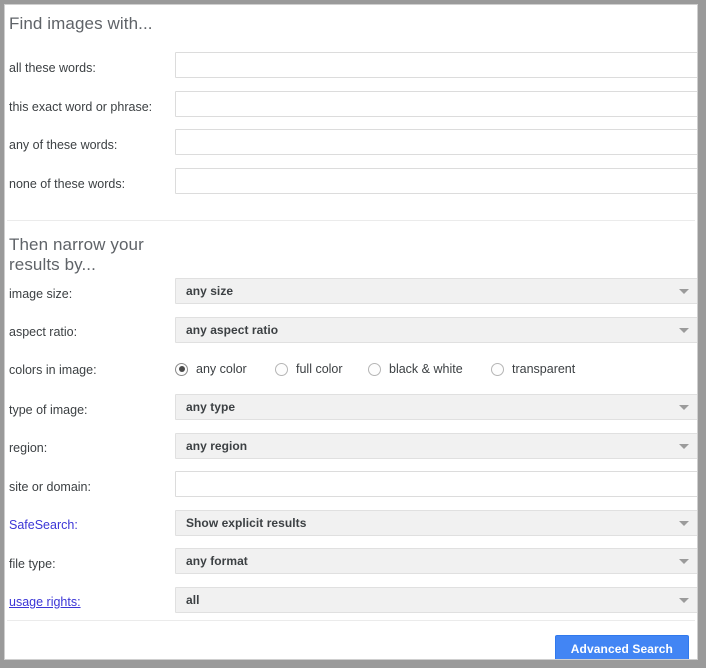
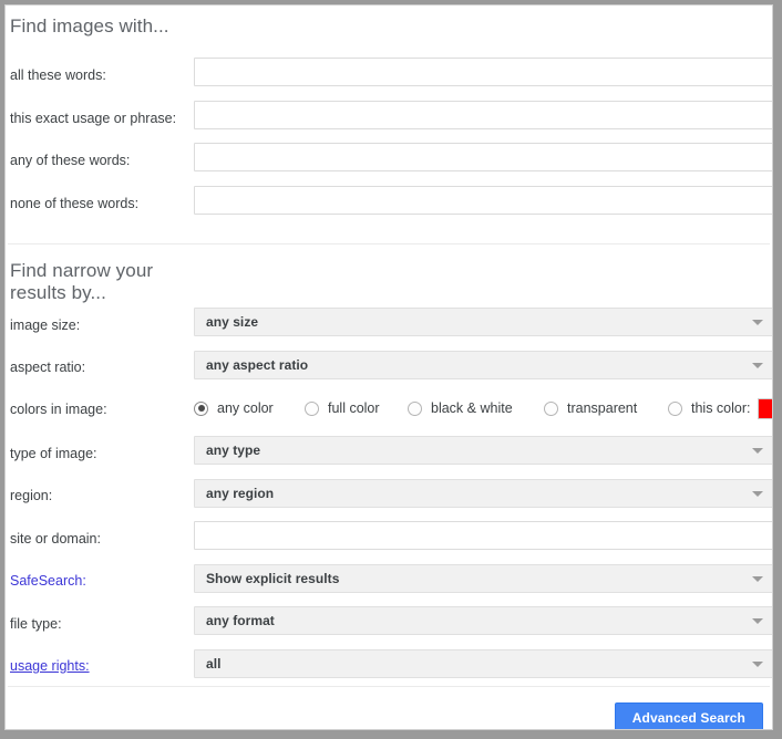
  Find images with...
  all these words:
- this exact word or phrase:
+ this exact usage or phrase:
  any of these words:
  none of these words:
- Then narrow your results by...
+ Find narrow your results by...
  image size:
  any size
  aspect ratio:
  any aspect ratio
  colors in image:
  any color
  full color
  black & white
  transparent
+ this color:
  type of image:
  any type
  region:
  any region
  site or domain:
  SafeSearch:
  Show explicit results
  file type:
  any format
  usage rights:
  all
  Advanced Search
